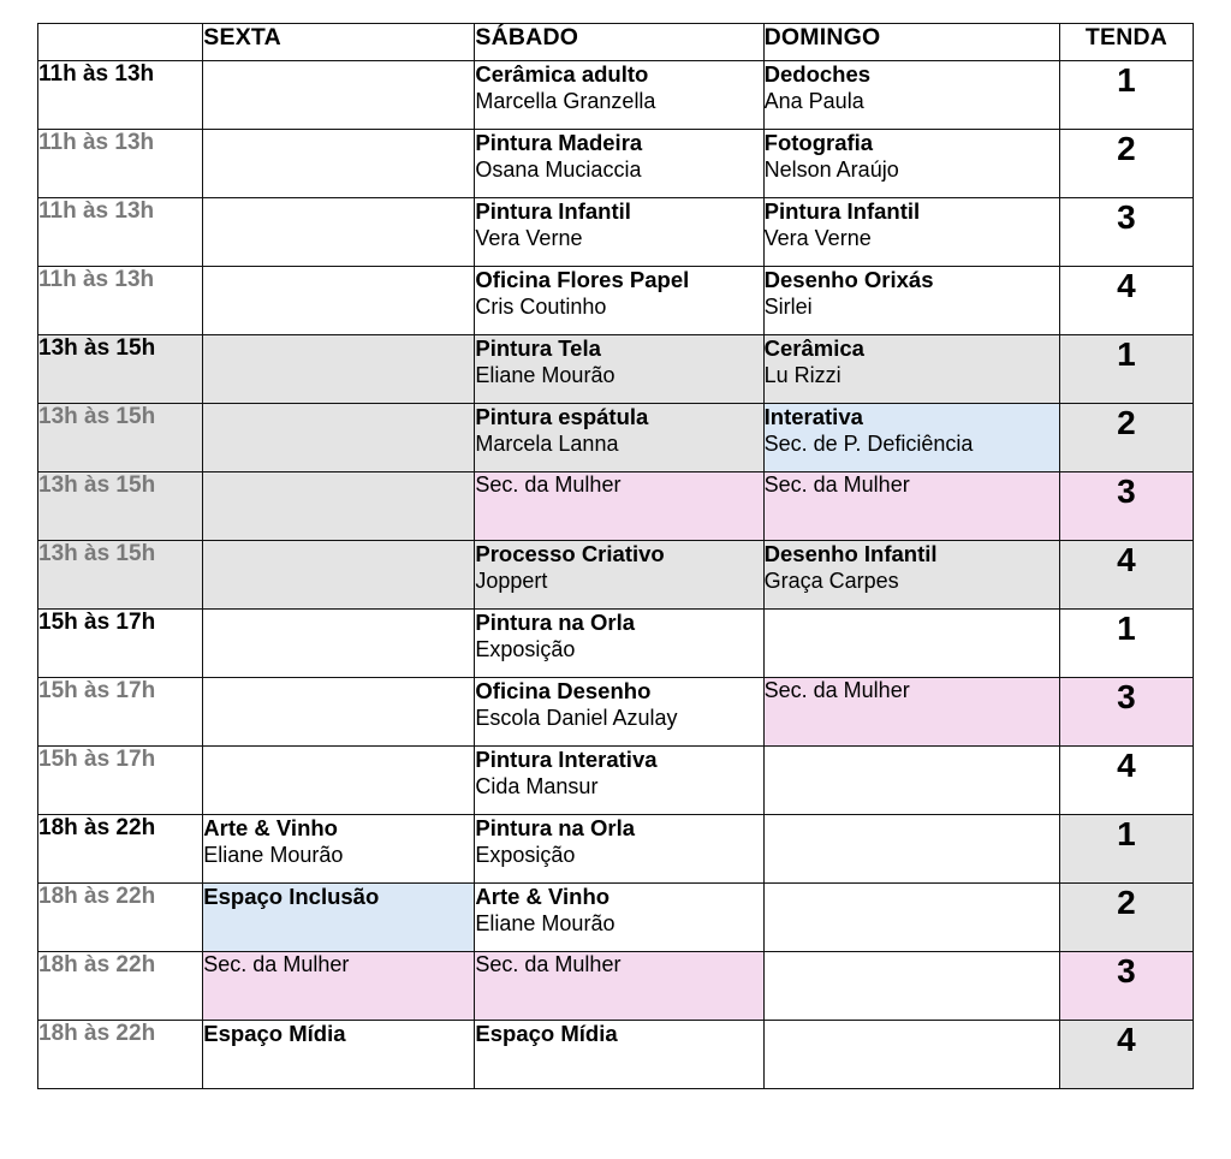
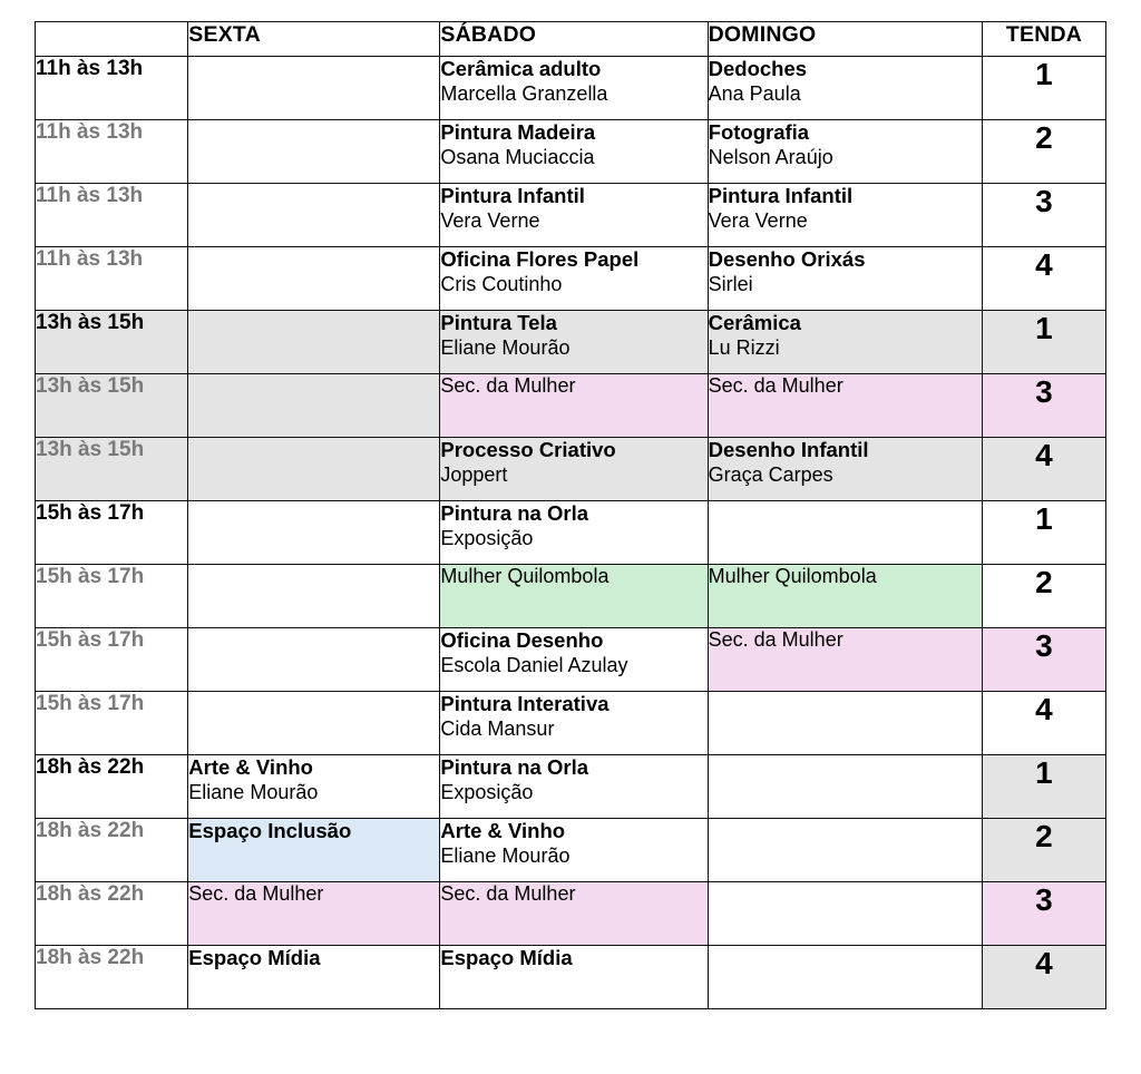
  	SEXTA	SÁBADO	DOMINGO	TENDA
  11h às 13h		Cerâmica adultoMarcella Granzella	DedochesAna Paula	1
  11h às 13h		Pintura MadeiraOsana Muciaccia	FotografiaNelson Araújo	2
  11h às 13h		Pintura InfantilVera Verne	Pintura InfantilVera Verne	3
  11h às 13h		Oficina Flores PapelCris Coutinho	Desenho OrixásSirlei	4
  13h às 15h		Pintura TelaEliane Mourão	CerâmicaLu Rizzi	1
- 13h às 15h		Pintura espátulaMarcela Lanna	InterativaSec. de P. Deficiência	2
  13h às 15h		Sec. da Mulher	Sec. da Mulher	3
  13h às 15h		Processo CriativoJoppert	Desenho InfantilGraça Carpes	4
  15h às 17h		Pintura na OrlaExposição		1
+ 15h às 17h		Mulher Quilombola	Mulher Quilombola	2
  15h às 17h		Oficina DesenhoEscola Daniel Azulay	Sec. da Mulher	3
  15h às 17h		Pintura InterativaCida Mansur		4
  18h às 22h	Arte & VinhoEliane Mourão	Pintura na OrlaExposição		1
  18h às 22h	Espaço Inclusão	Arte & VinhoEliane Mourão		2
  18h às 22h	Sec. da Mulher	Sec. da Mulher		3
  18h às 22h	Espaço Mídia	Espaço Mídia		4
